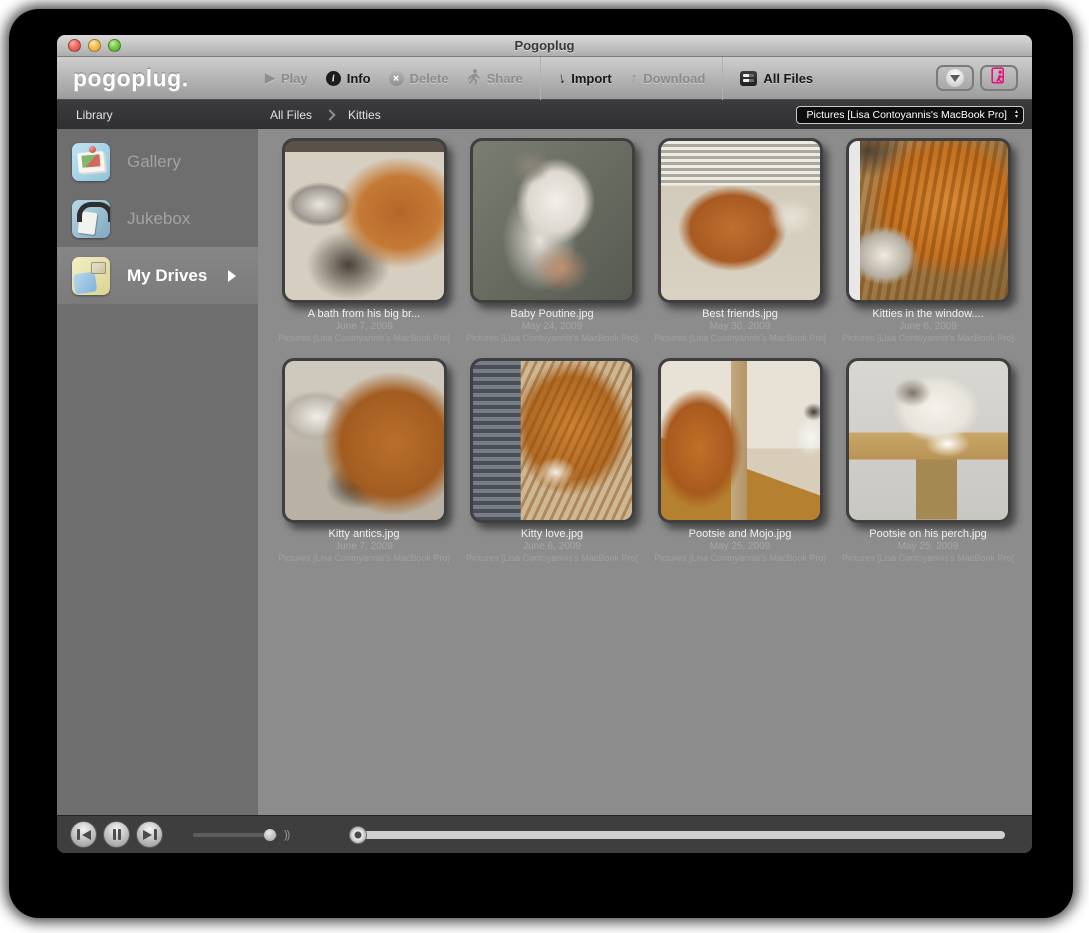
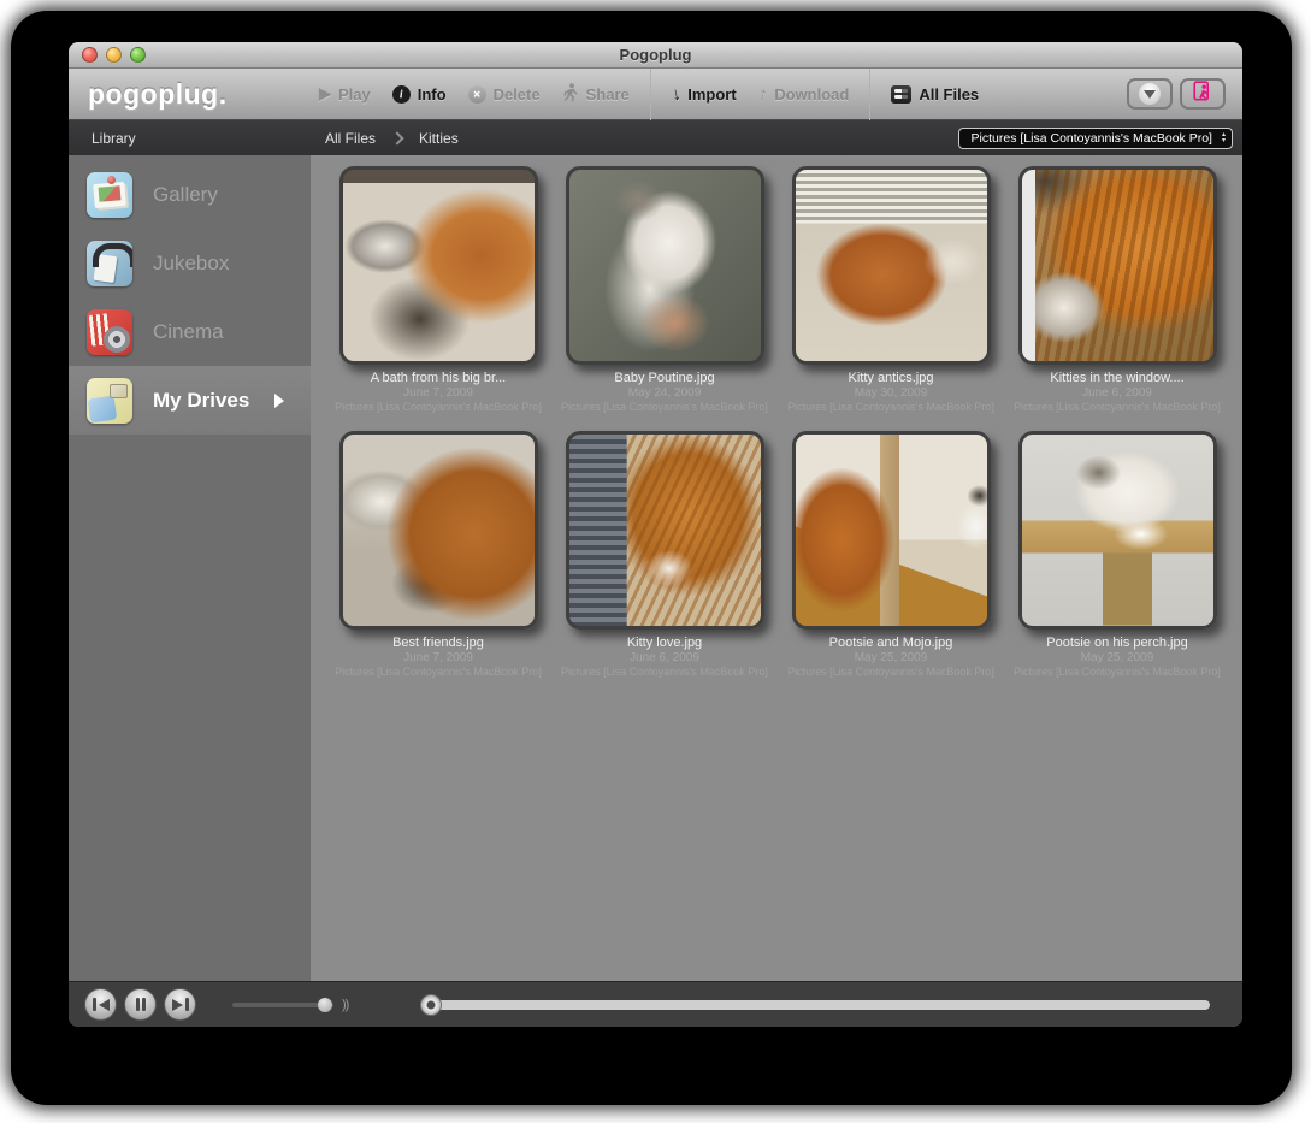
  Pogoplug
  pogoplug.
  ▶
  Play
  i
  Info
  ✕
  Delete
  Share
  Import
  Download
  All Files
  Library
  All Files
  Kitties
  Pictures [Lisa Contoyannis's MacBook Pro]
  Gallery
  Jukebox
+ Cinema
  My Drives
  A bath from his big br...
  June 7, 2009
  Baby Poutine.jpg
  May 24, 2009
- Best friends.jpg
+ Kitty antics.jpg
  May 30, 2009
  Kitties in the window....
  June 6, 2009
- Kitty antics.jpg
+ Best friends.jpg
  June 7, 2009
  Kitty love.jpg
  June 6, 2009
  Pootsie and Mojo.jpg
  May 25, 2009
  Pootsie on his perch.jpg
  May 25, 2009
  ))
